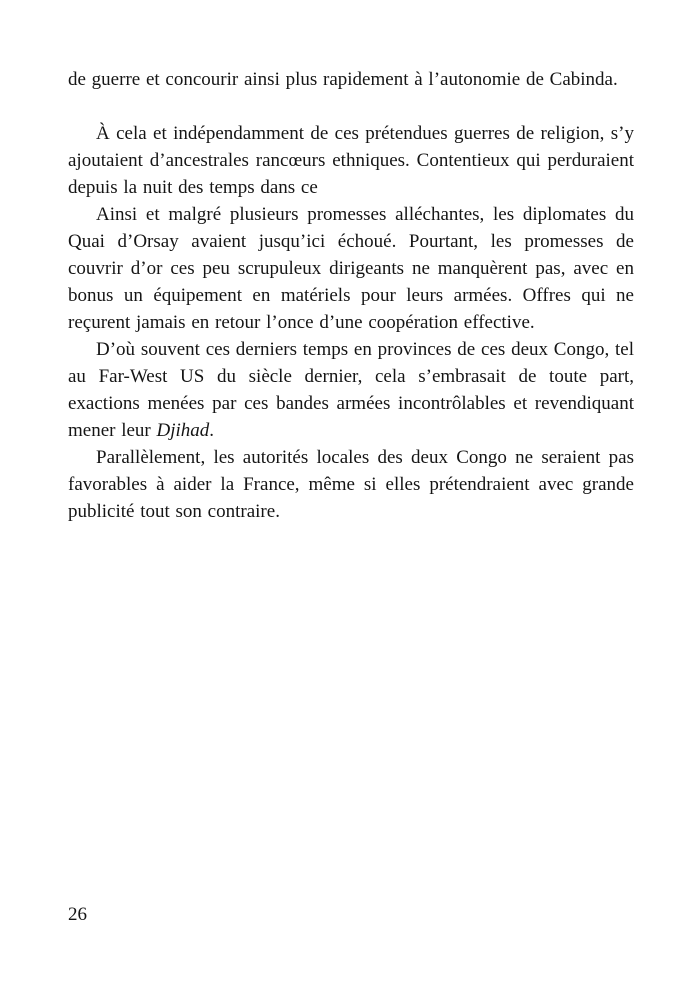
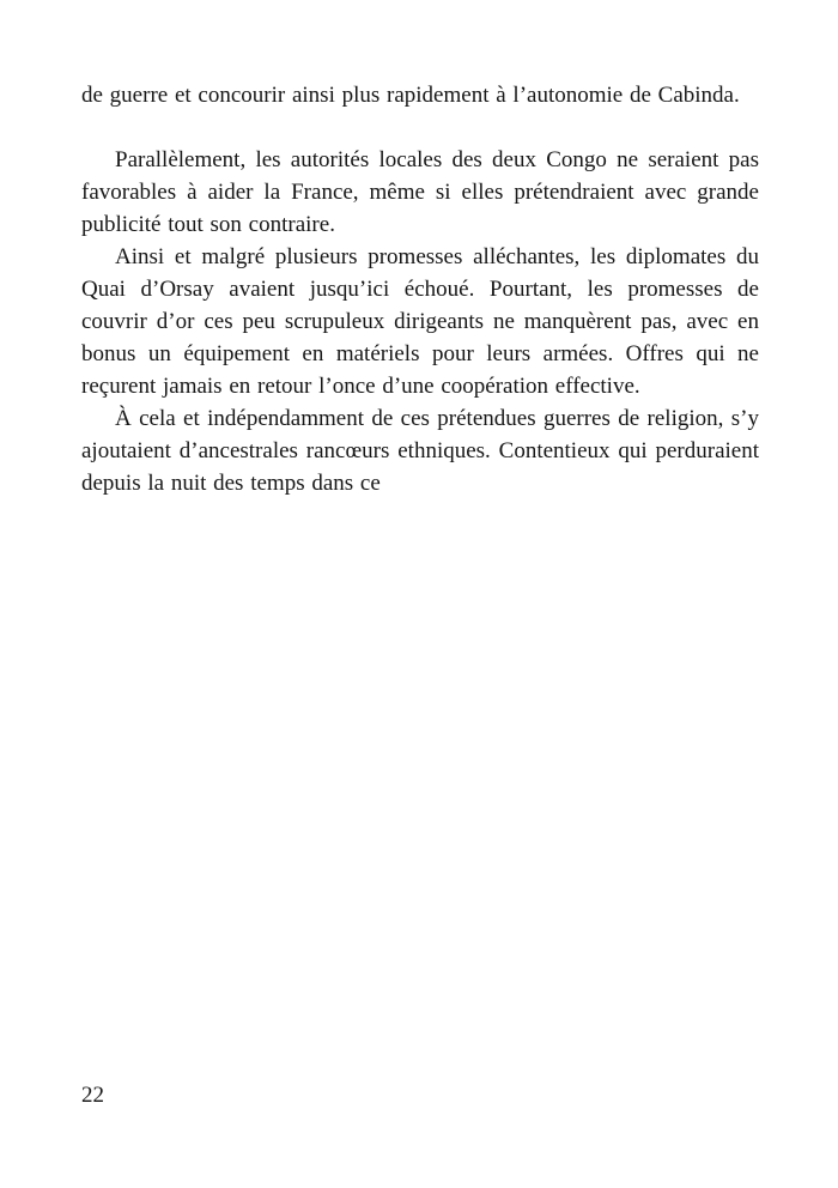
  de guerre et concourir ainsi plus rapidement à l’autonomie de Cabinda.
- À cela et indépendamment de ces prétendues guerres de religion, s’y ajoutaient d’ancestrales rancœurs ethniques. Contentieux qui perduraient depuis la nuit des temps dans ce
+ Parallèlement, les autorités locales des deux Congo ne seraient pas favorables à aider la France, même si elles prétendraient avec grande publicité tout son contraire.
  Ainsi et malgré plusieurs promesses alléchantes, les diplomates du Quai d’Orsay avaient jusqu’ici échoué. Pourtant, les promesses de couvrir d’or ces peu scrupuleux dirigeants ne manquèrent pas, avec en bonus un équipement en matériels pour leurs armées. Offres qui ne reçurent jamais en retour l’once d’une coopération effective.
- D’où souvent ces derniers temps en provinces de ces deux Congo, tel au Far-West US du siècle dernier, cela s’embrasait de toute part, exactions menées par ces bandes armées incontrôlables et revendiquant mener leur Djihad.
- Parallèlement, les autorités locales des deux Congo ne seraient pas favorables à aider la France, même si elles prétendraient avec grande publicité tout son contraire.
+ À cela et indépendamment de ces prétendues guerres de religion, s’y ajoutaient d’ancestrales rancœurs ethniques. Contentieux qui perduraient depuis la nuit des temps dans ce
- 26
+ 22
